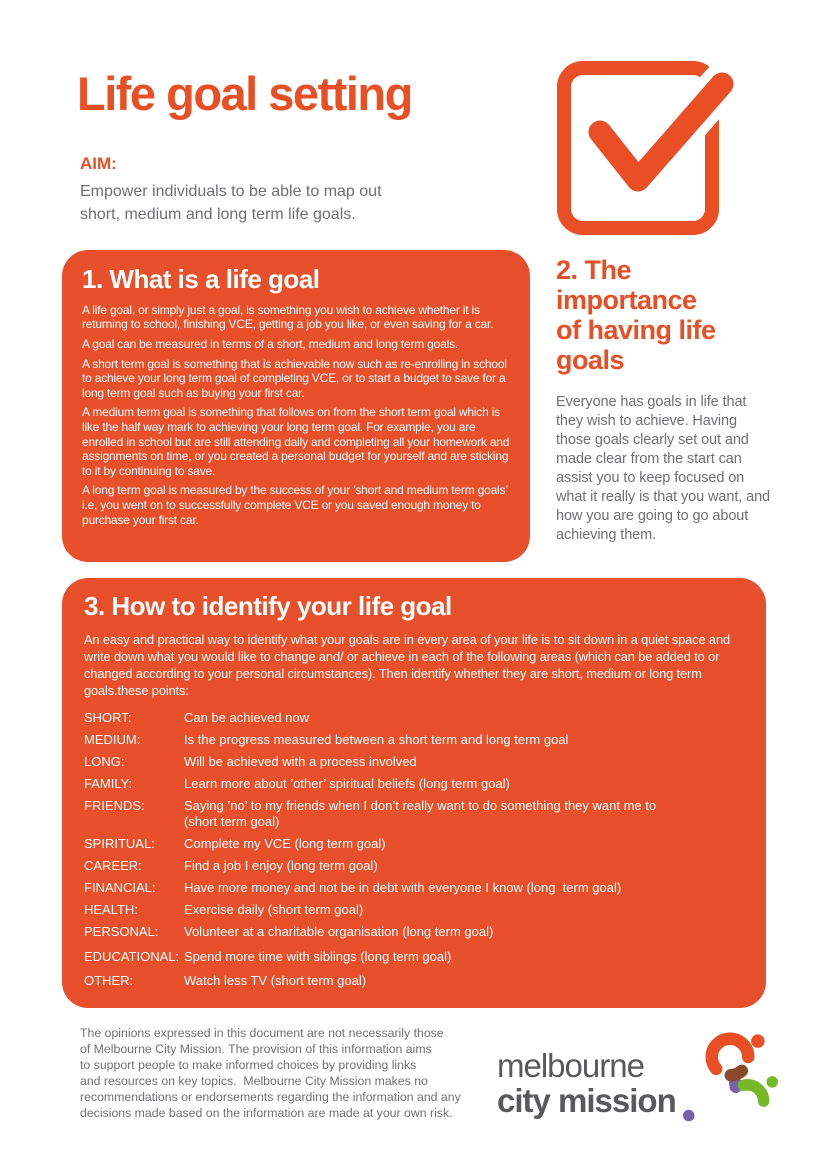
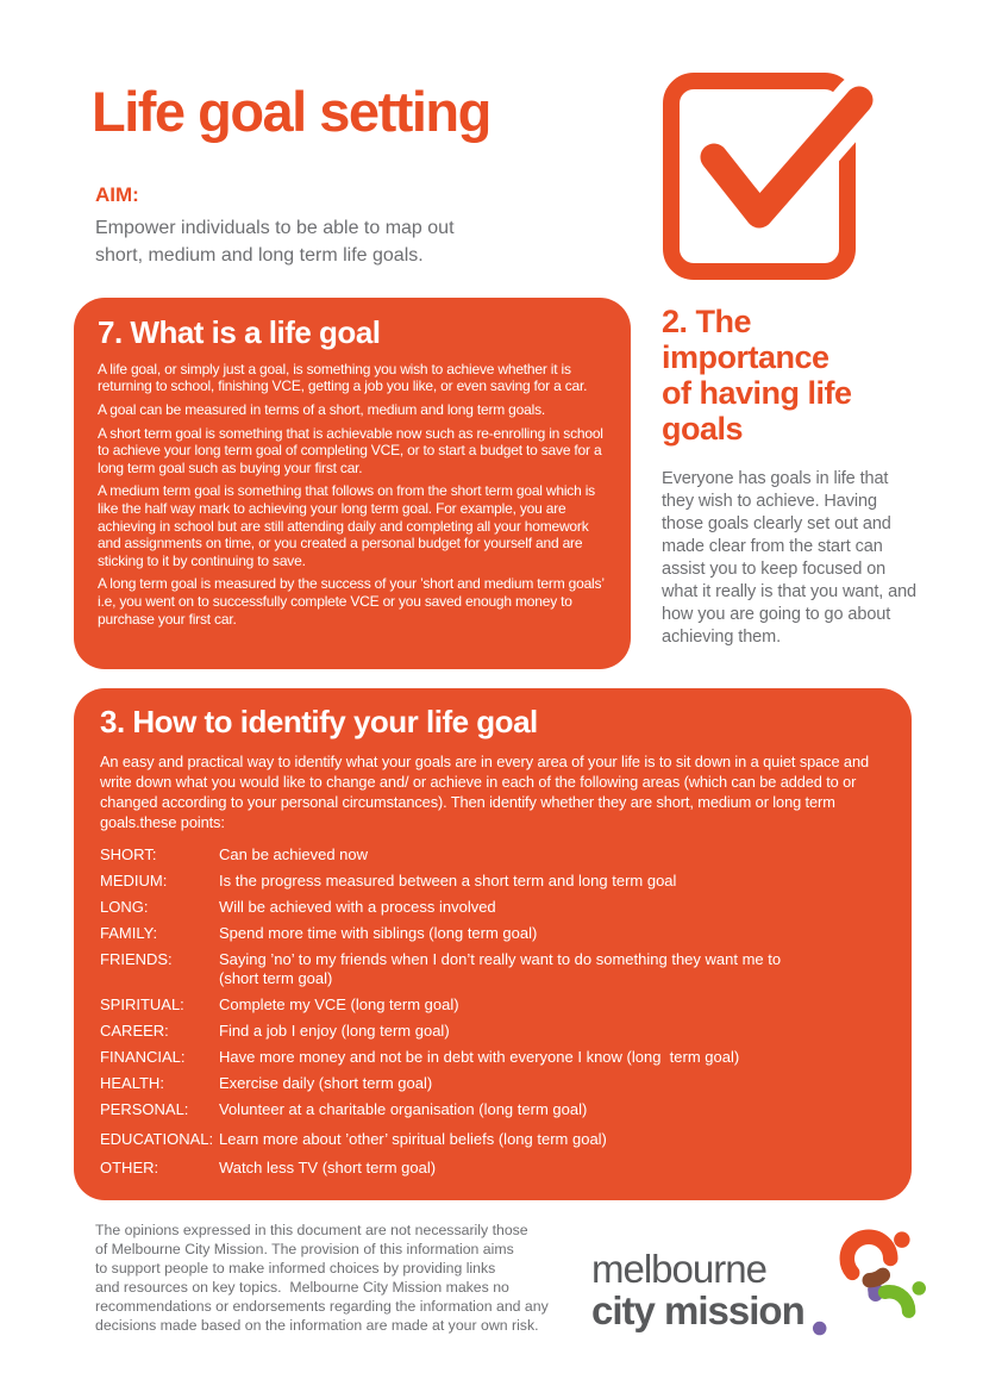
  Life goal setting
  AIM:
  Empower individuals to be able to map out
  short, medium and long term life goals.
- 1. What is a life goal
+ 7. What is a life goal
  A life goal, or simply just a goal, is something you wish to achieve whether it is returning to school, finishing VCE, getting a job you like, or even saving for a car.
  A goal can be measured in terms of a short, medium and long term goals.
  A short term goal is something that is achievable now such as re-enrolling in school to achieve your long term goal of completing VCE, or to start a budget to save for a long term goal such as buying your first car.
- A medium term goal is something that follows on from the short term goal which is like the half way mark to achieving your long term goal. For example, you are enrolled in school but are still attending daily and completing all your homework and assignments on time, or you created a personal budget for yourself and are sticking to it by continuing to save.
+ A medium term goal is something that follows on from the short term goal which is like the half way mark to achieving your long term goal. For example, you are achieving in school but are still attending daily and completing all your homework and assignments on time, or you created a personal budget for yourself and are sticking to it by continuing to save.
  A long term goal is measured by the success of your ’short and medium term goals’ i.e, you went on to successfully complete VCE or you saved enough money to purchase your first car.
  2. The
  importance
  of having life
  goals
  Everyone has goals in life that they wish to achieve. Having those goals clearly set out and made clear from the start can assist you to keep focused on what it really is that you want, and how you are going to go about achieving them.
  3. How to identify your life goal
  An easy and practical way to identify what your goals are in every area of your life is to sit down in a quiet space and write down what you would like to change and/ or achieve in each of the following areas (which can be added to or changed according to your personal circumstances). Then identify whether they are short, medium or long term goals.these points:
  SHORT:
  Can be achieved now
  MEDIUM:
  Is the progress measured between a short term and long term goal
  LONG:
  Will be achieved with a process involved
  FAMILY:
- Learn more about ’other’ spiritual beliefs (long term goal)
+ Spend more time with siblings (long term goal)
  FRIENDS:
  Saying ’no’ to my friends when I don’t really want to do something they want me to
  (short term goal)
  SPIRITUAL:
  Complete my VCE (long term goal)
  CAREER:
  Find a job I enjoy (long term goal)
  FINANCIAL:
  Have more money and not be in debt with everyone I know (long term goal)
  HEALTH:
  Exercise daily (short term goal)
  PERSONAL:
  Volunteer at a charitable organisation (long term goal)
  EDUCATIONAL:
- Spend more time with siblings (long term goal)
+ Learn more about ’other’ spiritual beliefs (long term goal)
  OTHER:
  Watch less TV (short term goal)
  The opinions expressed in this document are not necessarily those
  of Melbourne City Mission. The provision of this information aims
  to support people to make informed choices by providing links
  and resources on key topics. Melbourne City Mission makes no
  recommendations or endorsements regarding the information and any
  decisions made based on the information are made at your own risk.
  melbourne
  city mission
